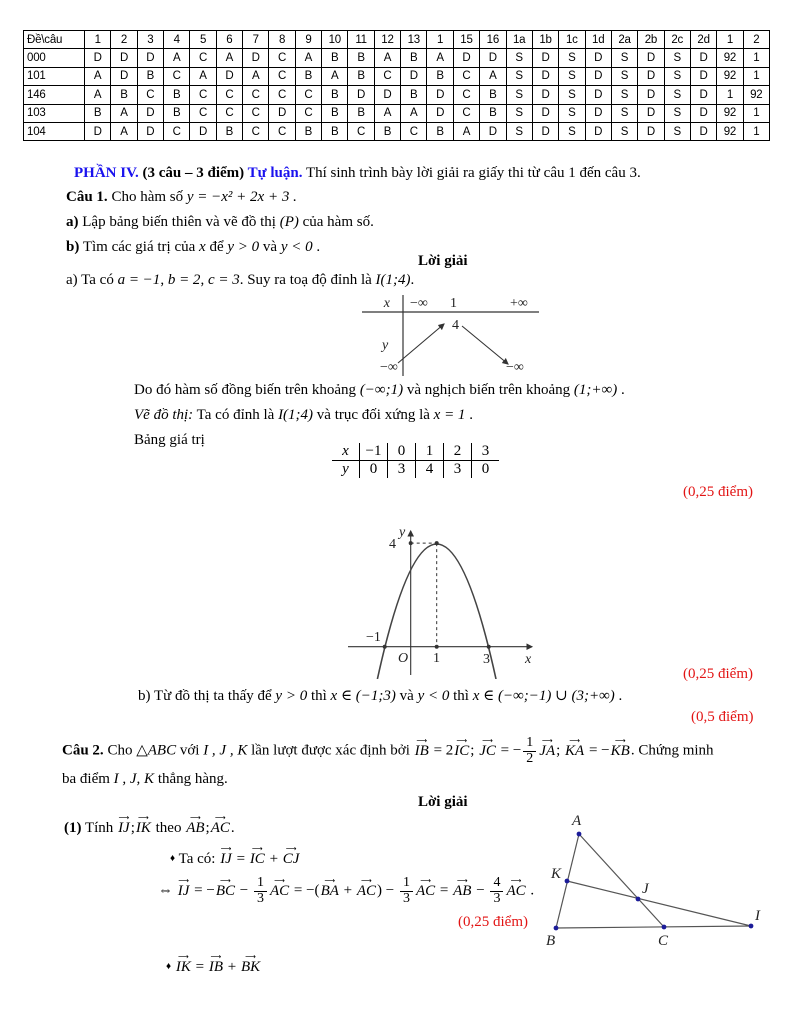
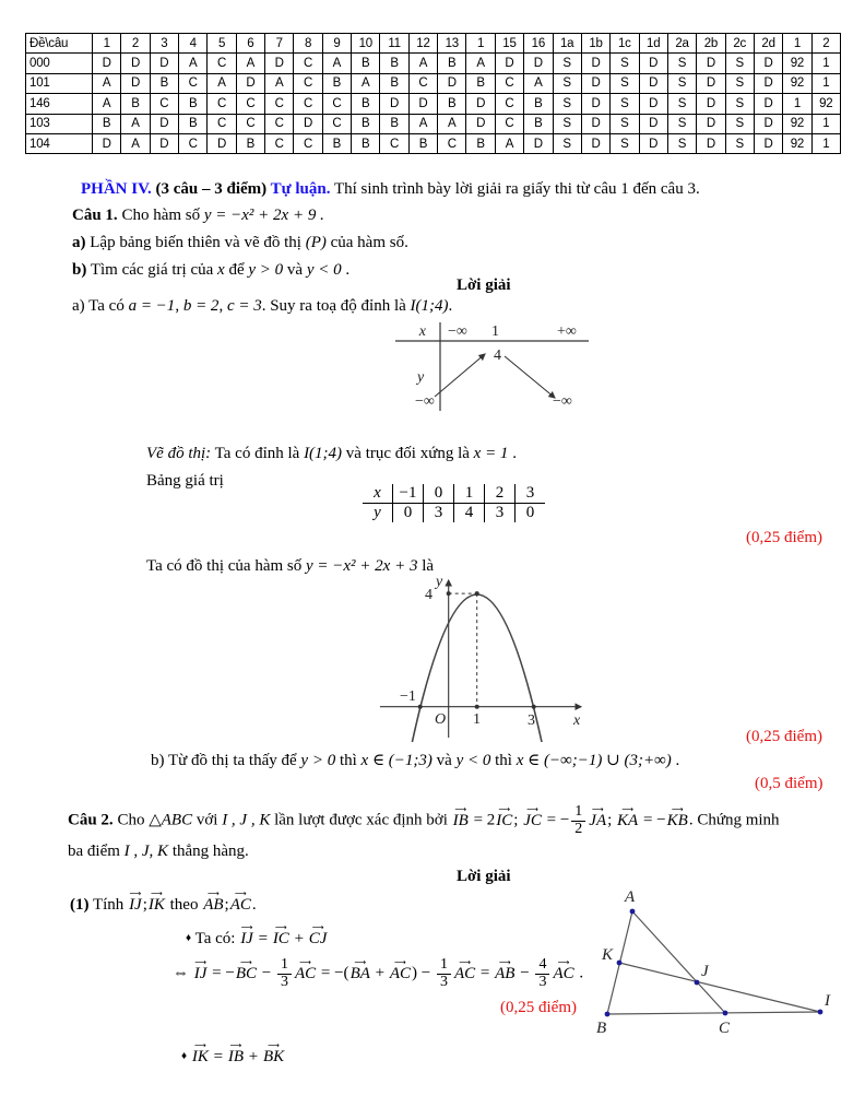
  Đề\câu	1	2	3	4	5	6	7	8	9	10	11	12	13	1	15	16	1a	1b	1c	1d	2a	2b	2c	2d	1	2
  000	D	D	D	A	C	A	D	C	A	B	B	A	B	A	D	D	S	D	S	D	S	D	S	D	92	1
  101	A	D	B	C	A	D	A	C	B	A	B	C	D	B	C	A	S	D	S	D	S	D	S	D	92	1
  146	A	B	C	B	C	C	C	C	C	B	D	D	B	D	C	B	S	D	S	D	S	D	S	D	1	92
  103	B	A	D	B	C	C	C	D	C	B	B	A	A	D	C	B	S	D	S	D	S	D	S	D	92	1
  104	D	A	D	C	D	B	C	C	B	B	C	B	C	B	A	D	S	D	S	D	S	D	S	D	92	1
  PHẦN IV. (3 câu – 3 điểm) Tự luận. Thí sinh trình bày lời giải ra giấy thi từ câu 1 đến câu 3.
- Câu 1. Cho hàm số y = −x² + 2x + 3 .
+ Câu 1. Cho hàm số y = −x² + 2x + 9 .
  a) Lập bảng biến thiên và vẽ đồ thị (P) của hàm số.
  b) Tìm các giá trị của x để y > 0 và y < 0 .
  Lời giải
  a) Ta có a = −1, b = 2, c = 3. Suy ra toạ độ đỉnh là I(1;4).
  x
  −∞
  1
  +∞
  y
  4
  −∞
  −∞
- Do đó hàm số đồng biến trên khoảng (−∞;1) và nghịch biến trên khoảng (1;+∞) .
  Vẽ đồ thị: Ta có đỉnh là I(1;4) và trục đối xứng là x = 1 .
  Bảng giá trị
  x	−1	0	1	2	3
  y	0	3	4	3	0
  (0,25 điểm)
+ Ta có đồ thị của hàm số y = −x² + 2x + 3 là
  y
  4
  −1
  O
  1
  3
  x
  (0,25 điểm)
  b) Từ đồ thị ta thấy để y > 0 thì x ∈ (−1;3) và y < 0 thì x ∈ (−∞;−1) ∪ (3;+∞) .
  (0,5 điểm)
  Câu 2. Cho △ABC với I , J , K lần lượt được xác định bởi IB = 2IC; JC = −
  1
  2
  JA; KA = −KB. Chứng minh
  ba điểm I , J, K thẳng hàng.
  Lời giải
  (1) Tính IJ;IK theo AB;AC.
  A
  K
  B
  C
  I
  J
  ♦ Ta có: IJ = IC + CJ
  ⇔ IJ = −BC −
  1
  3
  AC = −(BA + AC) −
  1
  3
  AC = AB −
  4
  3
  AC .
  (0,25 điểm)
  ♦ IK = IB + BK
